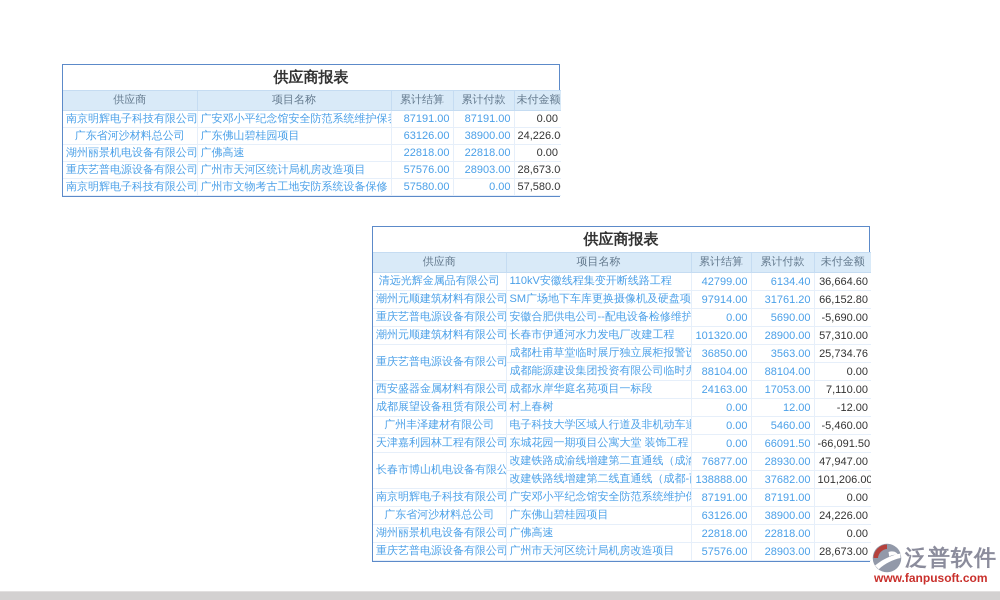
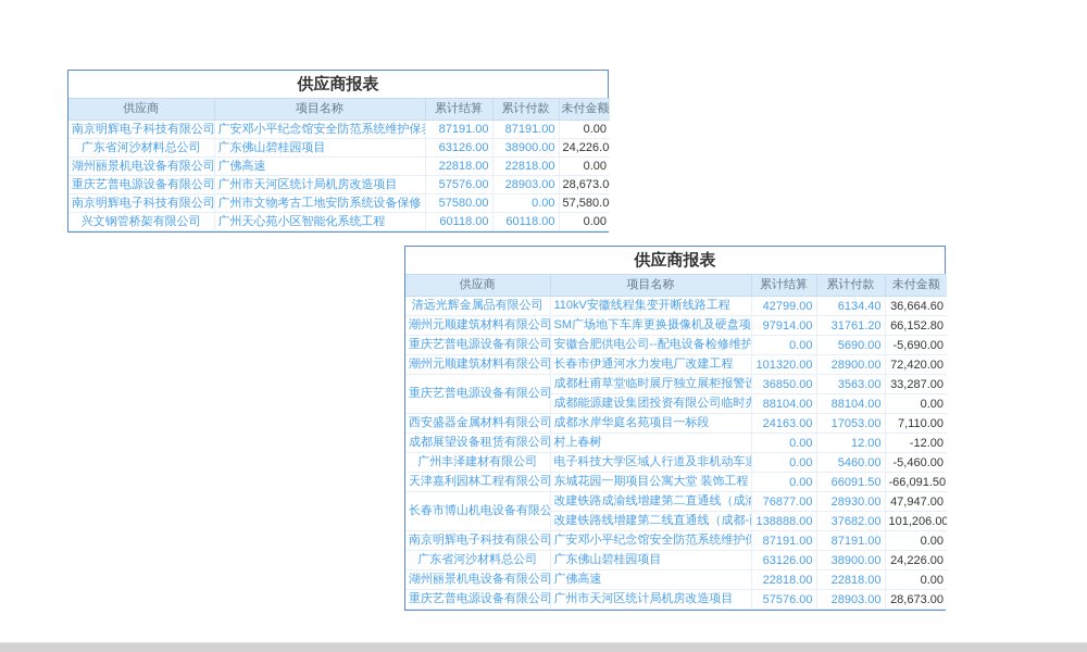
  供应商报表
  供应商	项目名称	累计结算	累计付款	未付金额
  南京明辉电子科技有限公司	广安邓小平纪念馆安全防范系统维护保	87191.00	87191.00	0.00
  广东省河沙材料总公司	广东佛山碧桂园项目	63126.00	38900.00	24,226.0
  湖州丽景机电设备有限公司	广佛高速	22818.00	22818.00	0.00
  重庆艺普电源设备有限公司	广州市天河区统计局机房改造项目	57576.00	28903.00	28,673.0
  南京明辉电子科技有限公司	广州市文物考古工地安防系统设备保修	57580.00	0.00	57,580.0
+ 兴文钢管桥架有限公司	广州天心苑小区智能化系统工程	60118.00	60118.00	0.00
  供应商报表
  供应商	项目名称	累计结算	累计付款	未付金额
  清远光辉金属品有限公司	110kV安徽线程集变开断线路工程	42799.00	6134.40	36,664.60
  潮州元顺建筑材料有限公司	SM广场地下车库更换摄像机及硬盘项	97914.00	31761.20	66,152.80
  重庆艺普电源设备有限公司	安徽合肥供电公司--配电设备检修维护	0.00	5690.00	-5,690.00
- 潮州元顺建筑材料有限公司	长春市伊通河水力发电厂改建工程	101320.00	28900.00	57,310.00
+ 潮州元顺建筑材料有限公司	长春市伊通河水力发电厂改建工程	101320.00	28900.00	72,420.00
- 重庆艺普电源设备有限公司	成都杜甫草堂临时展厅独立展柜报警	36850.00	3563.00	25,734.76
+ 重庆艺普电源设备有限公司	成都杜甫草堂临时展厅独立展柜报警	36850.00	3563.00	33,287.00
  成都能源建设集团投资有限公司临时	88104.00	88104.00	0.00
  西安盛器金属材料有限公司	成都水岸华庭名苑项目一标段	24163.00	17053.00	7,110.00
  成都展望设备租赁有限公司	村上春树	0.00	12.00	-12.00
  广州丰泽建材有限公司	电子科技大学区域人行道及非机动车	0.00	5460.00	-5,460.00
  天津嘉利园林工程有限公司	东城花园一期项目公寓大堂 装饰工程	0.00	66091.50	-66,091.50
  长春市博山机电设备有限公	改建铁路成渝线增建第二直通线（成	76877.00	28930.00	47,947.00
  改建铁路线增建第二线直通线（成都-	138888.00	37682.00	101,206.00
  南京明辉电子科技有限公司	广安邓小平纪念馆安全防范系统维护	87191.00	87191.00	0.00
  广东省河沙材料总公司	广东佛山碧桂园项目	63126.00	38900.00	24,226.00
  湖州丽景机电设备有限公司	广佛高速	22818.00	22818.00	0.00
  重庆艺普电源设备有限公司	广州市天河区统计局机房改造项目	57576.00	28903.00	28,673.00
- 泛普软件
- www.fanpusoft.com
